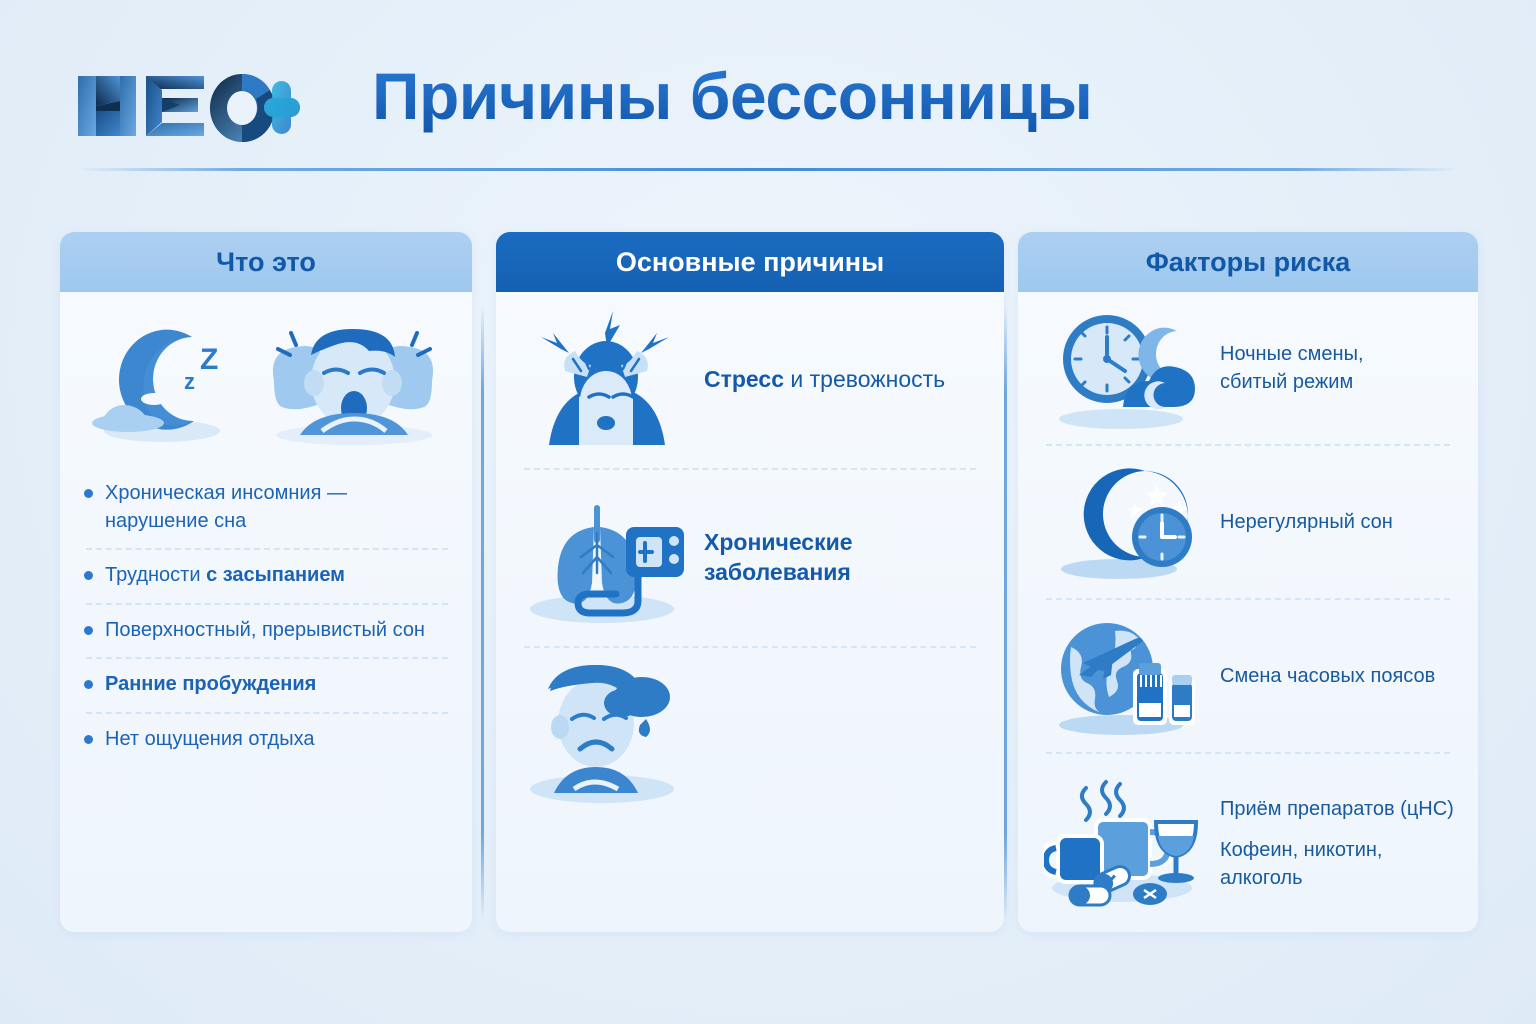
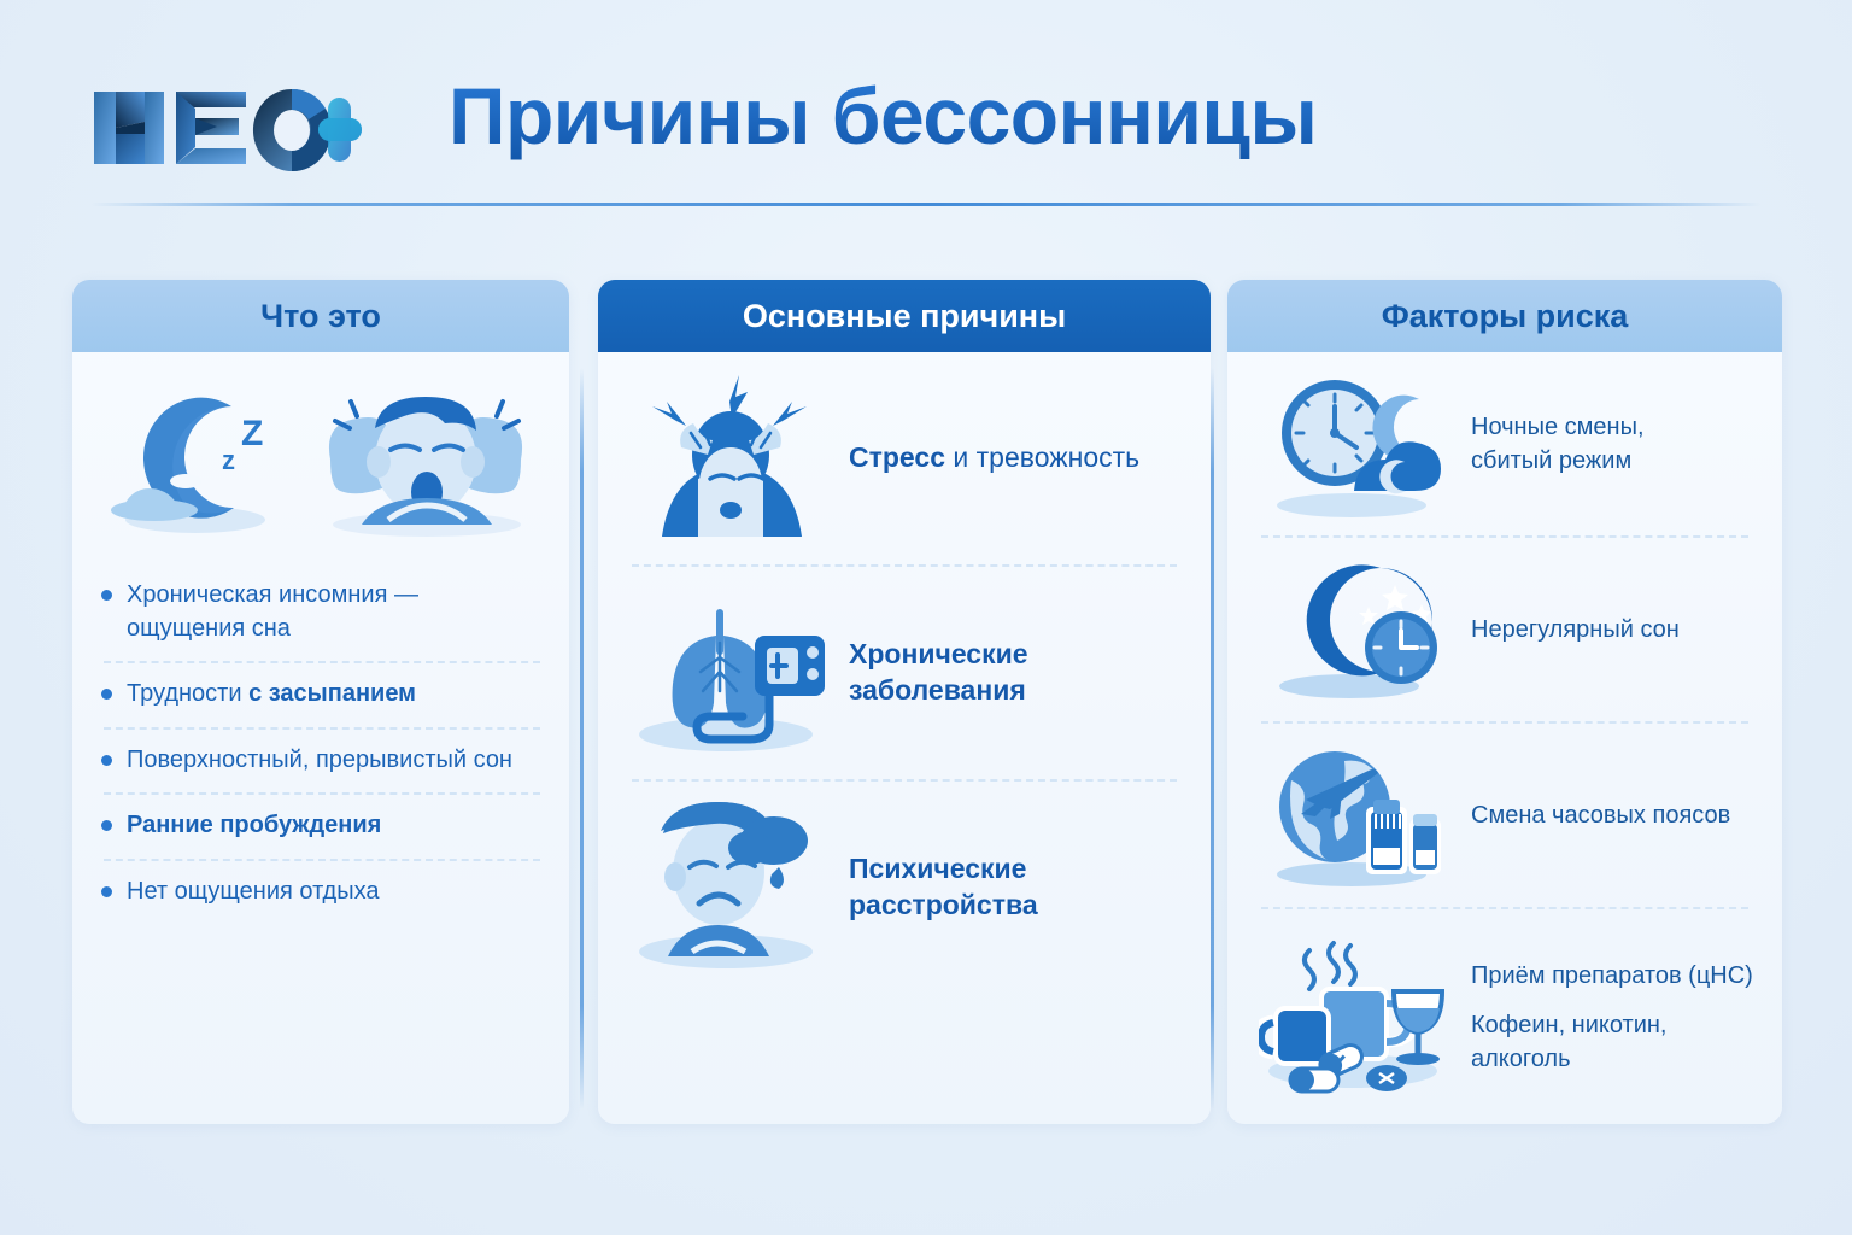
  Причины бессонницы
  Что это
  Z
  z
- Хроническая инсомния — нарушение сна
+ Хроническая инсомния — ощущения сна
  Трудности с засыпанием
  Поверхностный, прерывистый сон
  Ранние пробуждения
  Нет ощущения отдыха
  Основные причины
  Стресс и тревожность
  Хронические заболевания
+ Психические расстройства
  Факторы риска
  Ночные смены,
  сбитый режим
  Нерегулярный сон
  Смена часовых поясов
  Приём препаратов (цНС)
  Кофеин, никотин,
  алкоголь
